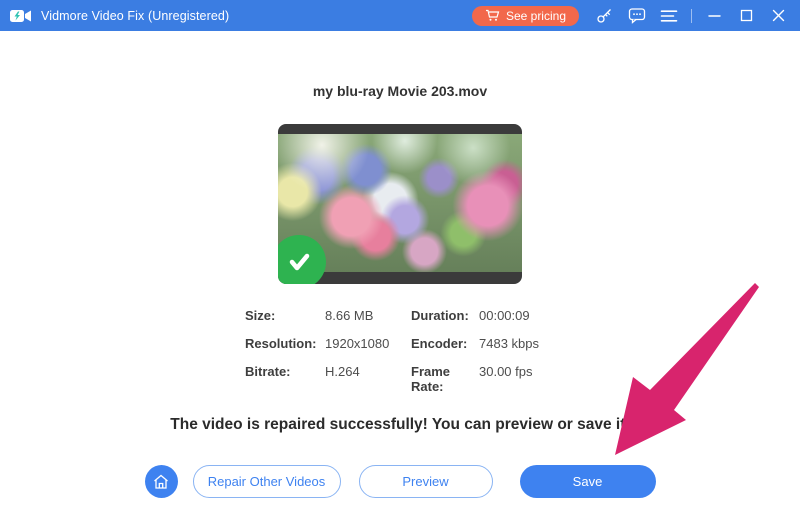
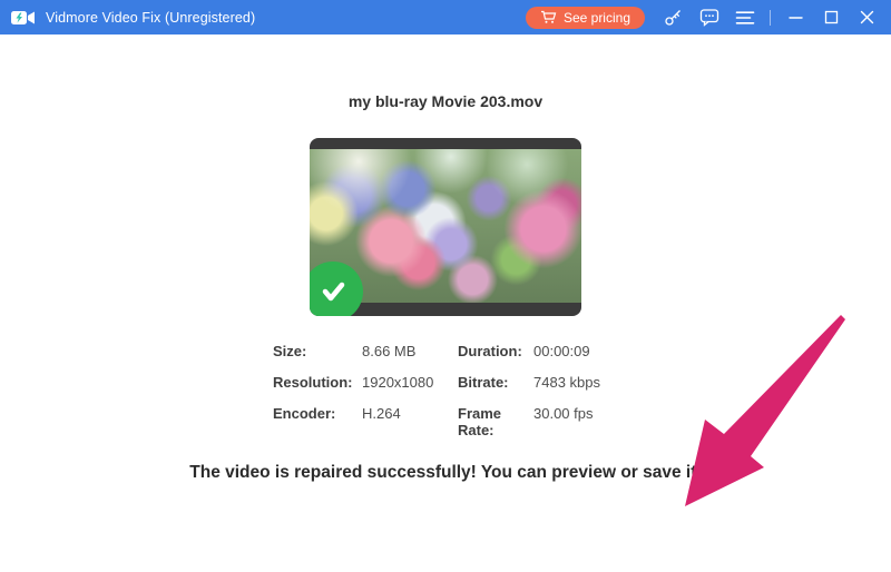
  Vidmore Video Fix (Unregistered)
  See pricing
  my blu-ray Movie 203.mov
  Size:
  8.66 MB
  Duration:
  00:00:09
  Resolution:
  1920x1080
- Encoder:
+ Bitrate:
  7483 kbps
- Bitrate:
+ Encoder:
  H.264
  Frame Rate:
  30.00 fps
  The video is repaired successfully! You can preview or save i
- Repair Other Videos
- Preview
- Save
